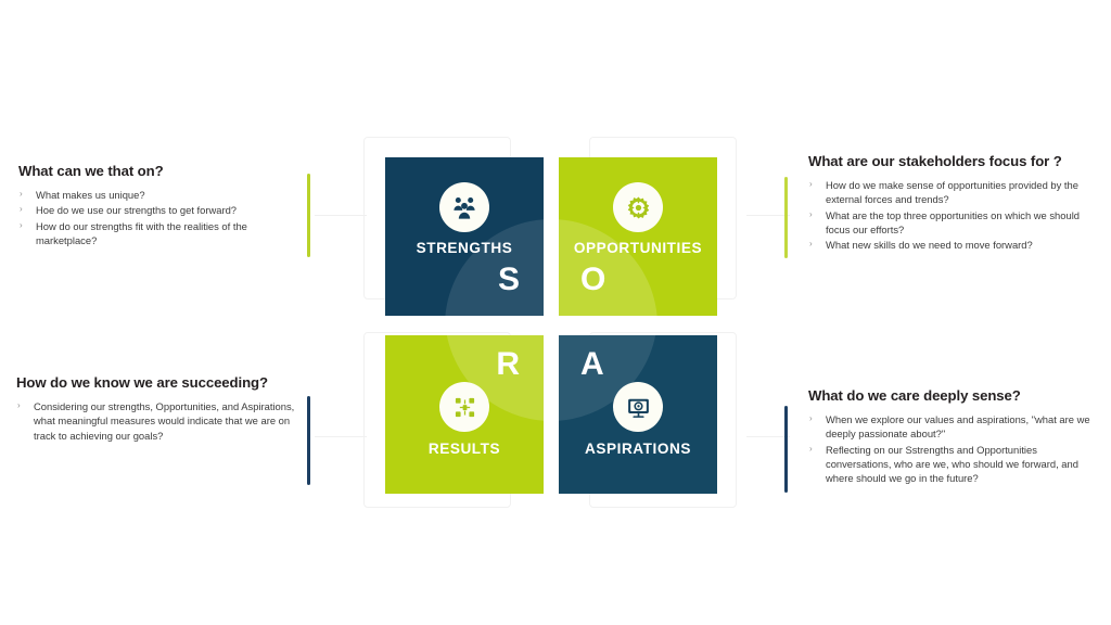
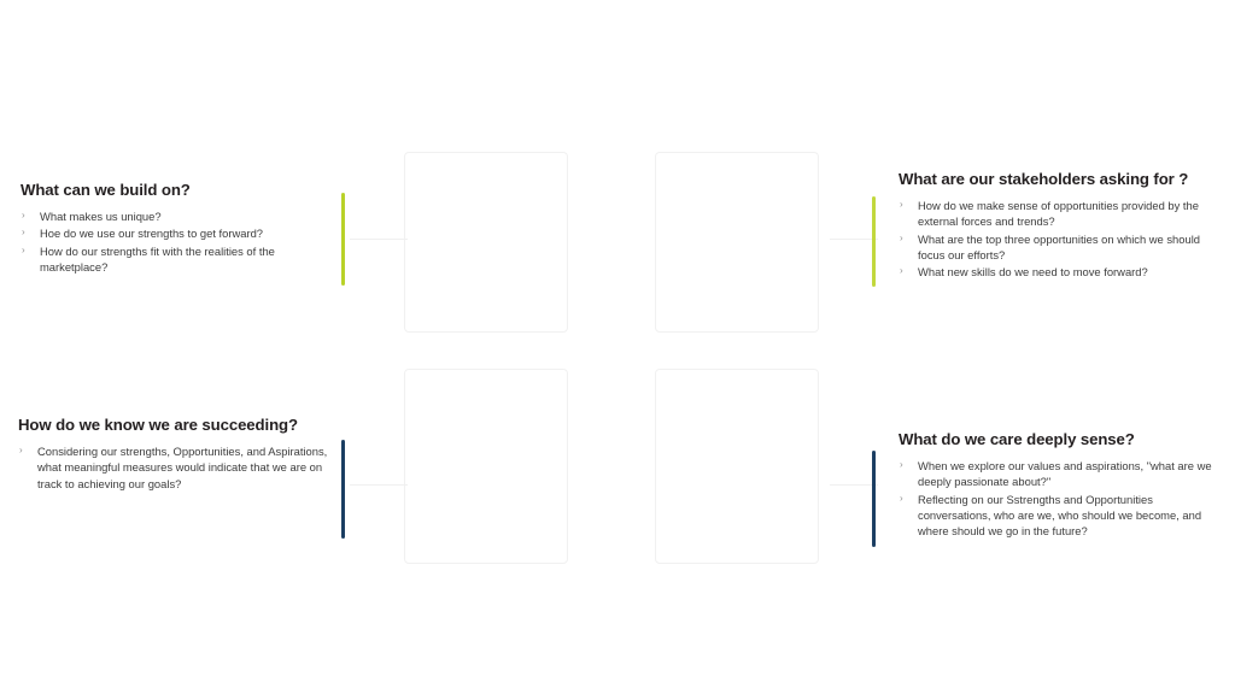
- What can we that on?
+ What can we build on?
  ›
  What makes us unique?
  ›
  Hoe do we use our strengths to get forward?
  ›
  How do our strengths fit with the realities of the marketplace?
- What are our stakeholders focus for ?
+ What are our stakeholders asking for ?
  ›
  How do we make sense of opportunities provided by the external forces and trends?
  ›
  What are the top three opportunities on which we should focus our efforts?
  ›
  What new skills do we need to move forward?
  How do we know we are succeeding?
  ›
  Considering our strengths, Opportunities, and Aspirations, what meaningful measures would indicate that we are on track to achieving our goals?
  What do we care deeply sense?
  ›
  When we explore our values and aspirations, "what are we deeply passionate about?"
  ›
- Reflecting on our Sstrengths and Opportunities conversations, who are we, who should we forward, and where should we go in the future?
+ Reflecting on our Sstrengths and Opportunities conversations, who are we, who should we become, and where should we go in the future?
- STRENGTHS
- S
- OPPORTUNITIES
- O
- RESULTS
- R
- ASPIRATIONS
- A
